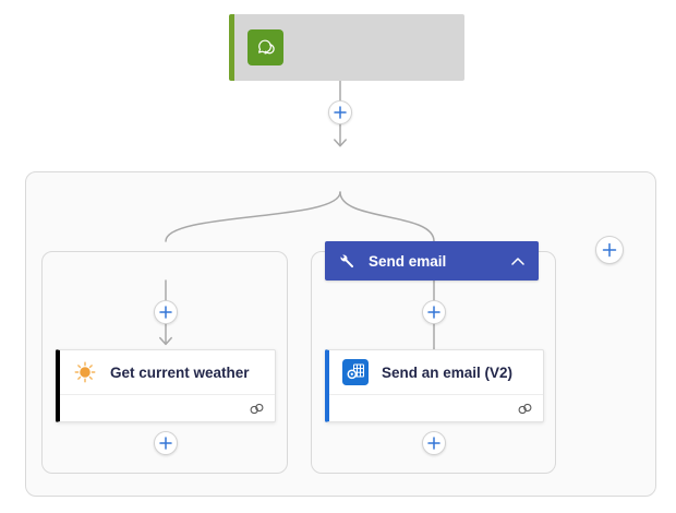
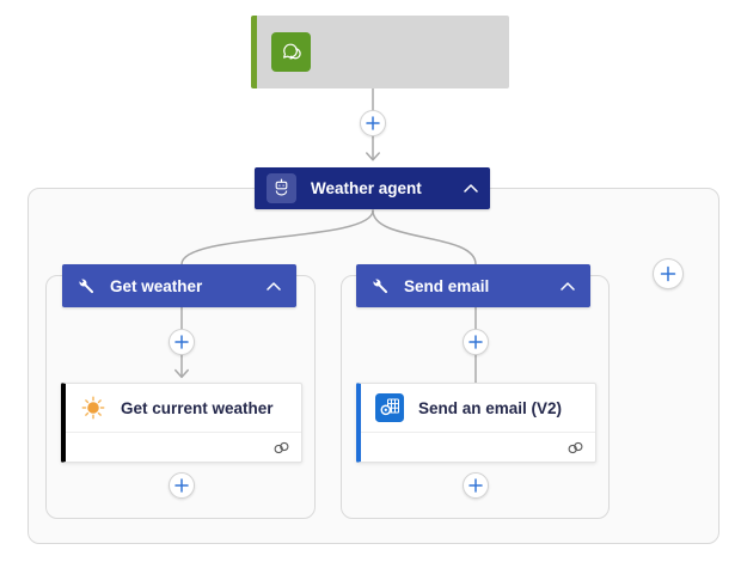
+ Weather agent
+ Get weather
  Send email
  Get current weather
  Send an email (V2)
